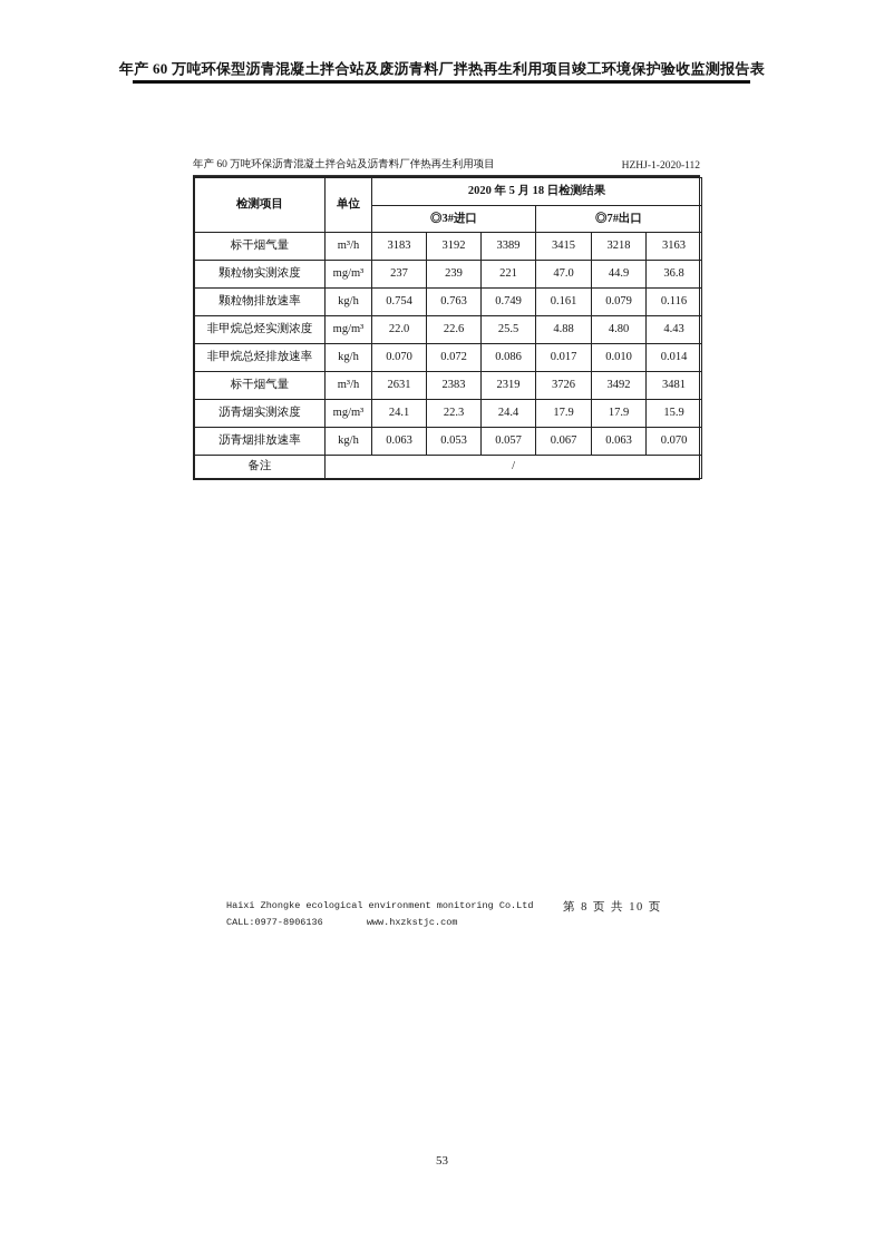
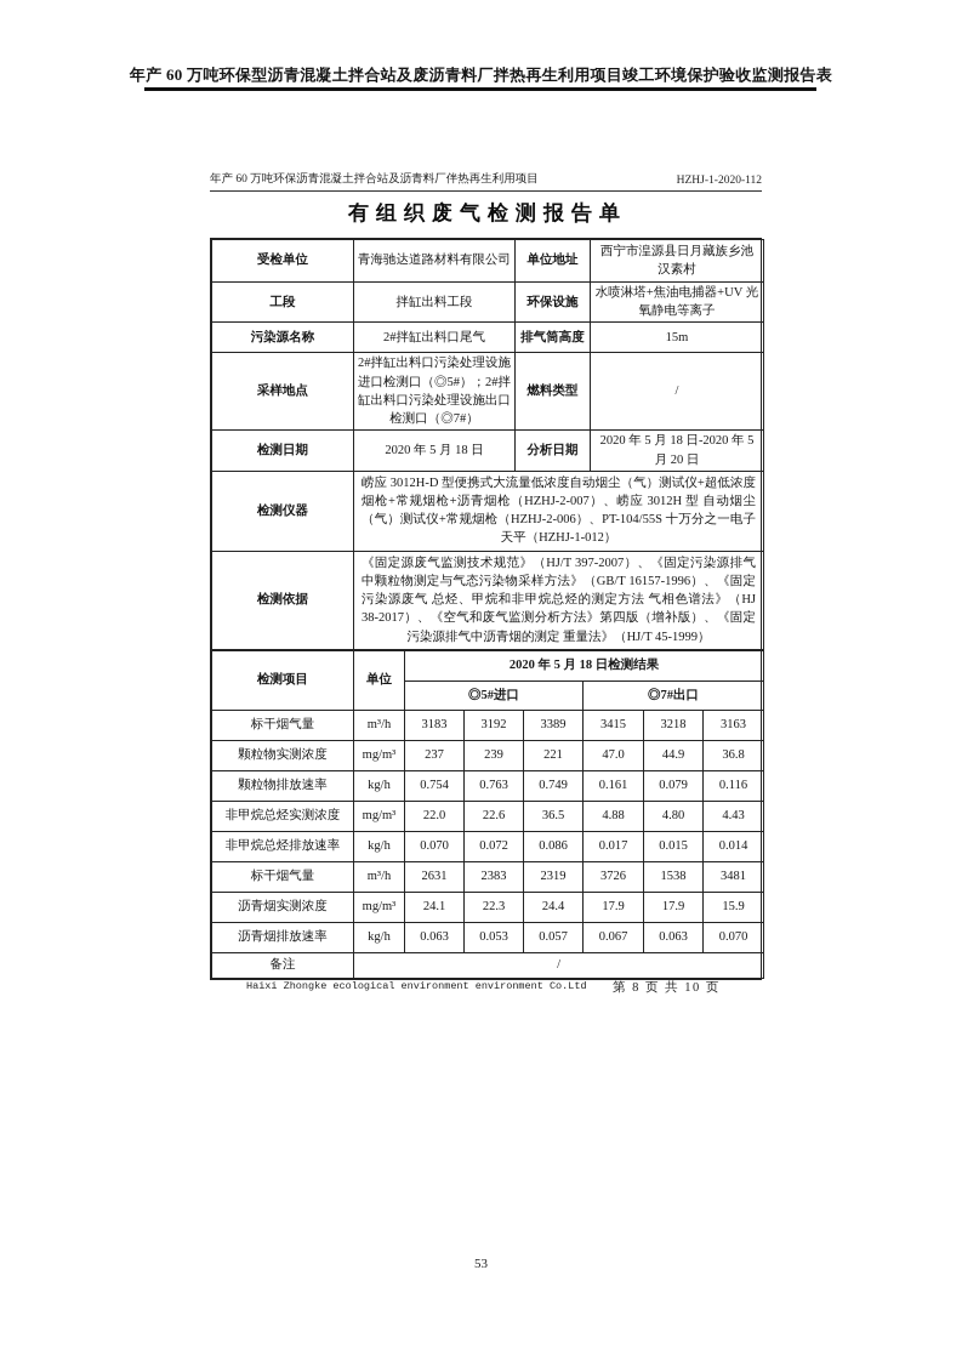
  年产 60 万吨环保型沥青混凝土拌合站及废沥青料厂拌热再生利用项目竣工环境保护验收监测报告表
  年产 60 万吨环保沥青混凝土拌合站及沥青料厂伴热再生利用项目
  HZHJ-1-2020-112
+ 有组织废气检测报告单
+ 受检单位	青海驰达道路材料有限公司	单位地址	西宁市湟源县日月藏族乡池汉素村
+ 工段	拌缸出料工段	环保设施	水喷淋塔+焦油电捕器+UV 光氧静电等离子
+ 污染源名称	2#拌缸出料口尾气	排气筒高度	15m
+ 采样地点	2#拌缸出料口污染处理设施进口检测口（◎5#）；2#拌缸出料口污染处理设施出口检测口（◎7#）	燃料类型	/
+ 检测日期	2020 年 5 月 18 日	分析日期	2020 年 5 月 18 日-2020 年 5 月 20 日
+ 检测仪器	崂应 3012H-D 型便携式大流量低浓度自动烟尘（气）测试仪+超低浓度烟枪+常规烟枪+沥青烟枪（HZHJ-2-007）、崂应 3012H 型 自动烟尘（气）测试仪+常规烟枪（HZHJ-2-006）、PT-104/55S 十万分之一电子天平（HZHJ-1-012）
+ 检测依据	《固定源废气监测技术规范》（HJ/T 397-2007）、《固定污染源排气中颗粒物测定与气态污染物采样方法》（GB/T 16157-1996）、《固定污染源废气 总烃、甲烷和非甲烷总烃的测定方法 气相色谱法》（HJ 38-2017）、《空气和废气监测分析方法》第四版（增补版）、《固定污染源排气中沥青烟的测定 重量法》（HJ/T 45-1999）
  检测项目	单位	2020 年 5 月 18 日检测结果
- ◎3#进口	◎7#出口
+ ◎5#进口	◎7#出口
  标干烟气量	m³/h	3183	3192	3389	3415	3218	3163
  颗粒物实测浓度	mg/m³	237	239	221	47.0	44.9	36.8
  颗粒物排放速率	kg/h	0.754	0.763	0.749	0.161	0.079	0.116
- 非甲烷总烃实测浓度	mg/m³	22.0	22.6	25.5	4.88	4.80	4.43
+ 非甲烷总烃实测浓度	mg/m³	22.0	22.6	36.5	4.88	4.80	4.43
- 非甲烷总烃排放速率	kg/h	0.070	0.072	0.086	0.017	0.010	0.014
+ 非甲烷总烃排放速率	kg/h	0.070	0.072	0.086	0.017	0.015	0.014
- 标干烟气量	m³/h	2631	2383	2319	3726	3492	3481
+ 标干烟气量	m³/h	2631	2383	2319	3726	1538	3481
  沥青烟实测浓度	mg/m³	24.1	22.3	24.4	17.9	17.9	15.9
  沥青烟排放速率	kg/h	0.063	0.053	0.057	0.067	0.063	0.070
  备注	/
- Haixi Zhongke ecological environment monitoring Co.Ltd
+ Haixi Zhongke ecological environment environment Co.Ltd
- CALL:0977-8906136 www.hxzkstjc.com
  第 8 页 共 10 页
  53
